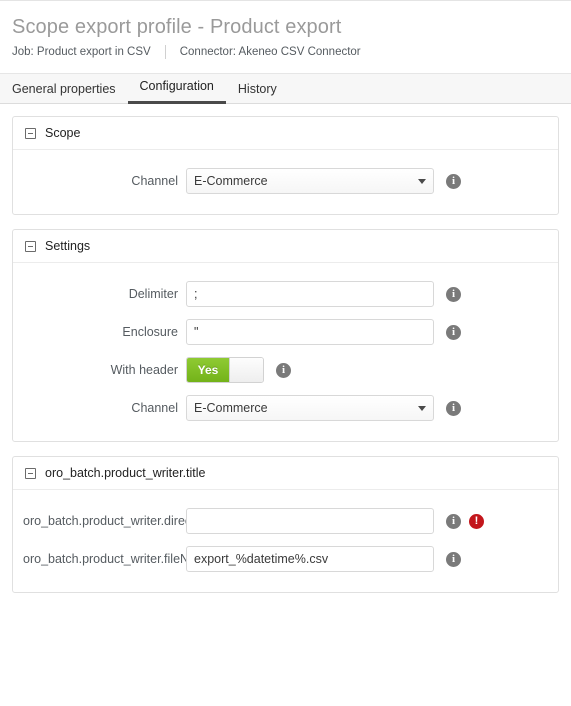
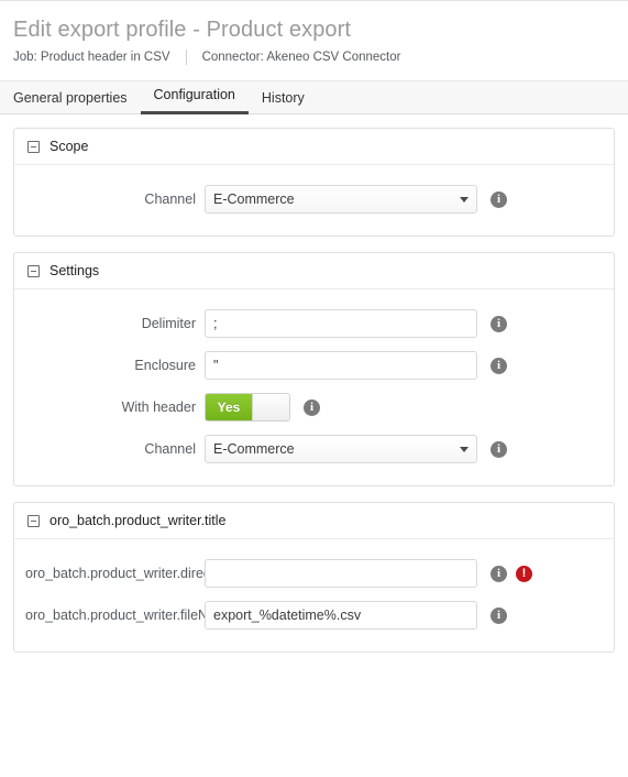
- Scope export profile - Product export
+ Edit export profile - Product export
- Job: Product export in CSV
+ Job: Product header in CSV
  Connector: Akeneo CSV Connector
  General properties
  Configuration
  History
  Scope
  Channel
  E-Commerce
  i
  Settings
  Delimiter
  ;
  i
  Enclosure
  "
  i
  With header
  Yes
  i
  Channel
  E-Commerce
  i
  oro_batch.product_writer.title
  oro_batch.product_writer.dire
  i
  !
  oro_batch.product_writer.fileN
  export_%datetime%.csv
  i
